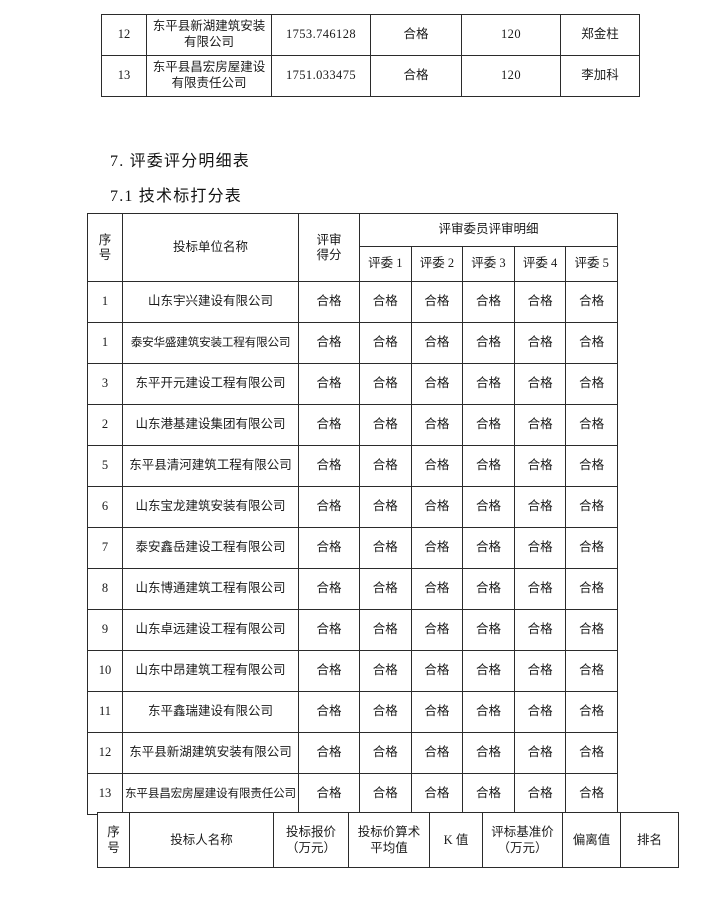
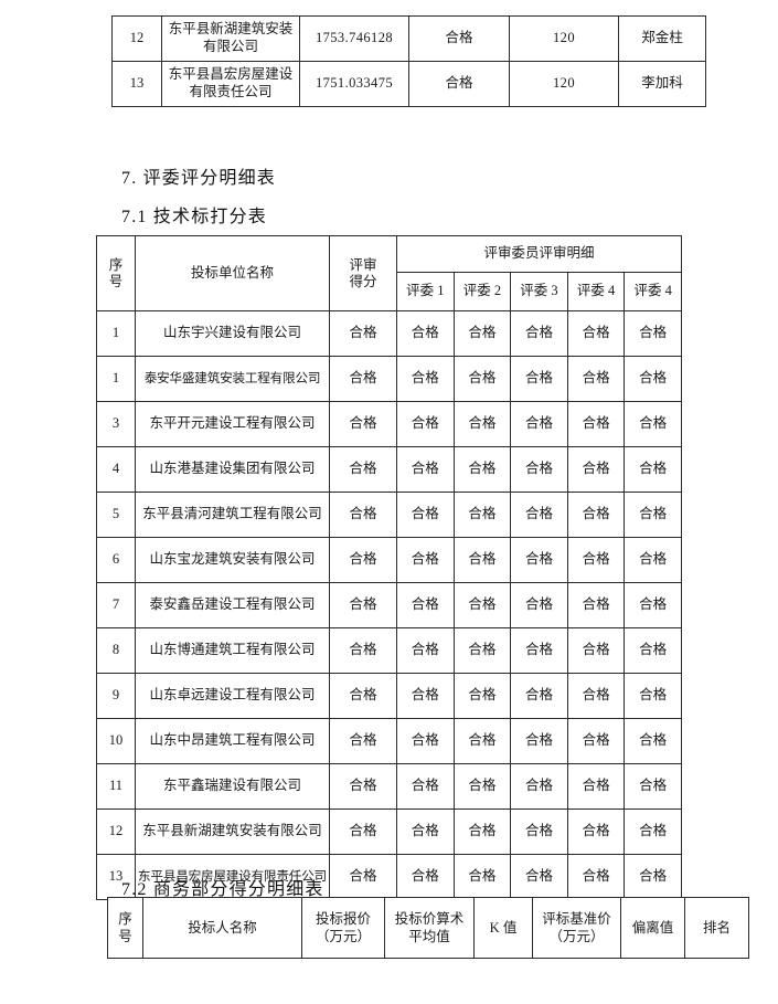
  12	东平县新湖建筑安装有限公司	1753.746128	合格	120	郑金柱
  13	东平县昌宏房屋建设有限责任公司	1751.033475	合格	120	李加科
  7. 评委评分明细表
  7.1 技术标打分表
  序 号	投标单位名称	评审 得分	评审委员评审明细
- 评委 1	评委 2	评委 3	评委 4	评委 5
+ 评委 1	评委 2	评委 3	评委 4	评委 4
  1	山东宇兴建设有限公司	合格	合格	合格	合格	合格	合格
  1	泰安华盛建筑安装工程有限公司	合格	合格	合格	合格	合格	合格
  3	东平开元建设工程有限公司	合格	合格	合格	合格	合格	合格
- 2	山东港基建设集团有限公司	合格	合格	合格	合格	合格	合格
+ 4	山东港基建设集团有限公司	合格	合格	合格	合格	合格	合格
  5	东平县清河建筑工程有限公司	合格	合格	合格	合格	合格	合格
  6	山东宝龙建筑安装有限公司	合格	合格	合格	合格	合格	合格
  7	泰安鑫岳建设工程有限公司	合格	合格	合格	合格	合格	合格
  8	山东博通建筑工程有限公司	合格	合格	合格	合格	合格	合格
  9	山东卓远建设工程有限公司	合格	合格	合格	合格	合格	合格
  10	山东中昂建筑工程有限公司	合格	合格	合格	合格	合格	合格
  11	东平鑫瑞建设有限公司	合格	合格	合格	合格	合格	合格
  12	东平县新湖建筑安装有限公司	合格	合格	合格	合格	合格	合格
  13	东平县昌宏房屋建设有限责任公司	合格	合格	合格	合格	合格	合格
+ 7.2 商务部分得分明细表
  序 号	投标人名称	投标报价 （万元）	投标价算术 平均值	K 值	评标基准价 （万元）	偏离值	排名
